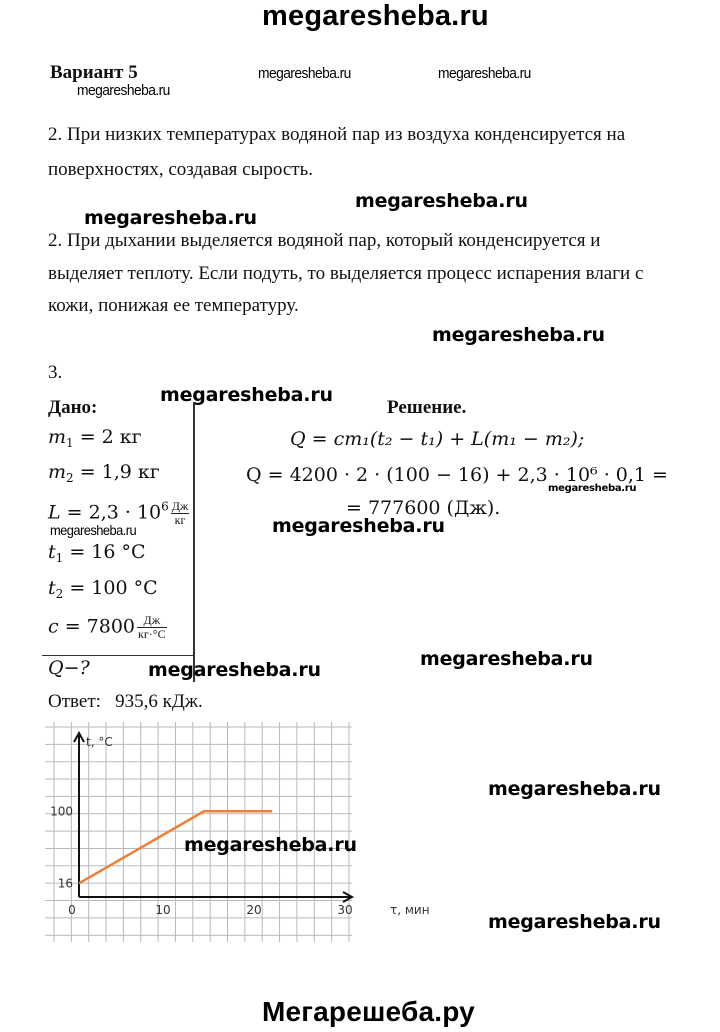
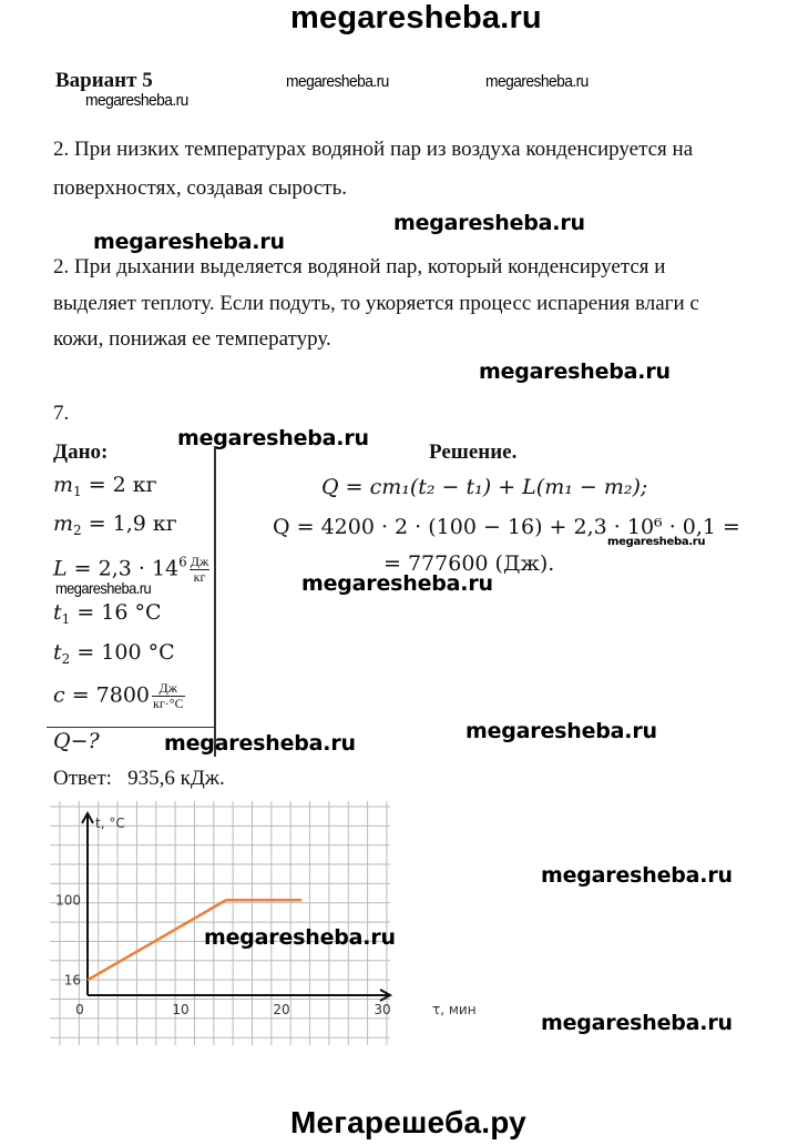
  megaresheba.ru
  Вариант 5
  megaresheba.ru
  megaresheba.ru
  megaresheba.ru
  2. При низких температурах водяной пар из воздуха конденсируется на
  поверхностях, создавая сырость.
  megaresheba.ru
  megaresheba.ru
  2. При дыхании выделяется водяной пар, который конденсируется и
- выделяет теплоту. Если подуть, то выделяется процесс испарения влаги с
+ выделяет теплоту. Если подуть, то укоряется процесс испарения влаги с
  кожи, понижая ее температуру.
  megaresheba.ru
- 3.
+ 7.
  Дано:
  megaresheba.ru
  m1 = 2 кг
  m2 = 1,9 кг
- L = 2,3 · 106
+ L = 2,3 · 146
  Дж
  кг
  megaresheba.ru
  t1 = 16 °C
  t2 = 100 °C
  c = 7800
  Дж
  кг·°С
  Q−?
  megaresheba.ru
  Решение.
  Q = cm₁(t₂ − t₁) + L(m₁ − m₂);
  Q = 4200 · 2 · (100 − 16) + 2,3 · 10⁶ · 0,1 =
  megaresheba.ru
  = 777600 (Дж).
  megaresheba.ru
  megaresheba.ru
  Ответ: 935,6 кДж.
  0
  10
  20
  30
  16
  100
  t, °C
  τ, мин
  megaresheba.ru
  megaresheba.ru
  megaresheba.ru
  Мегарешеба.ру
